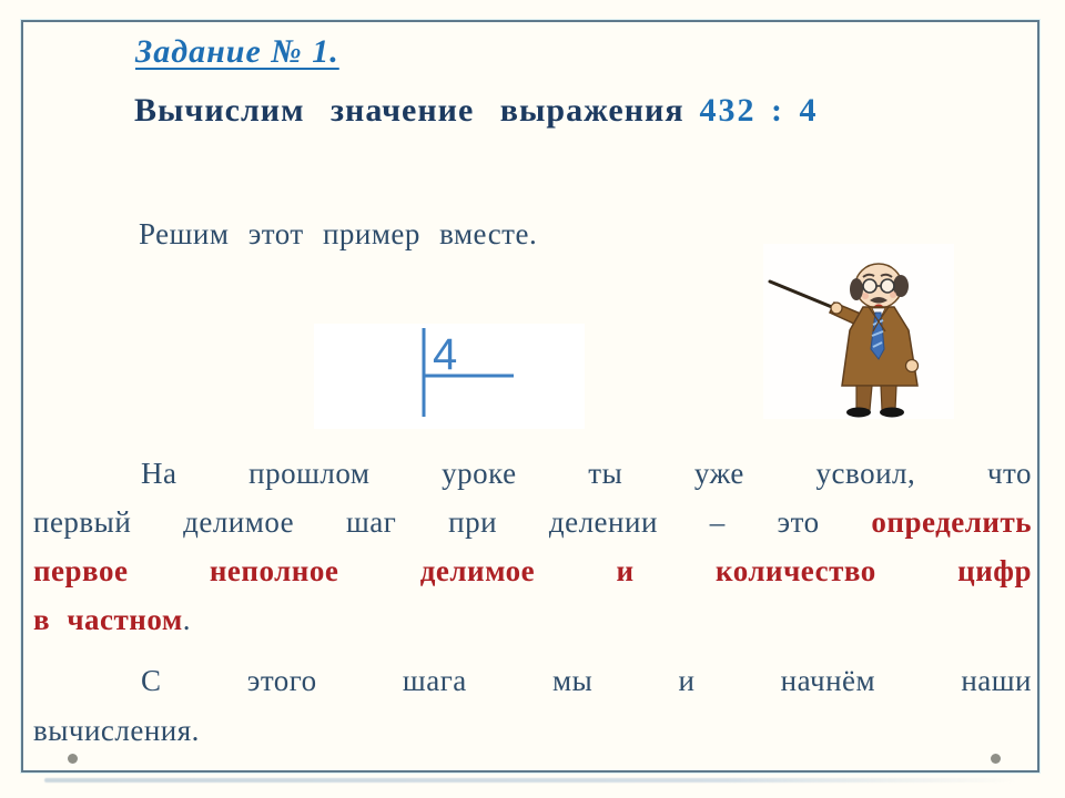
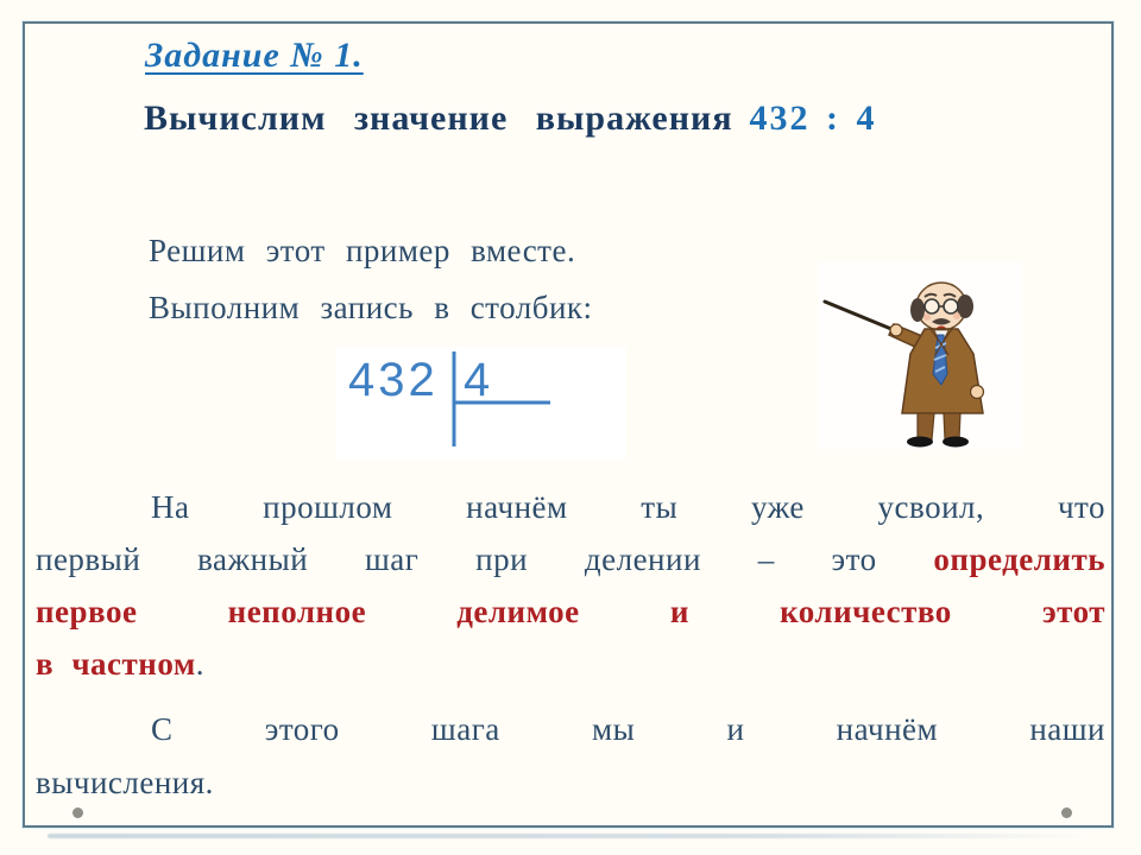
  Задание № 1.
  Вычислим значение выражения 432 : 4
  Решим этот пример вместе.
+ Выполним запись в столбик:
+ 432
  4
- На прошлом уроке ты уже усвоил, что
+ На прошлом начнём ты уже усвоил, что
- первый делимое шаг при делении – это определить
+ первый важный шаг при делении – это определить
- первое неполное делимое и количество цифр
+ первое неполное делимое и количество этот
  в частном.
  С этого шага мы и начнём наши
  вычисления.
